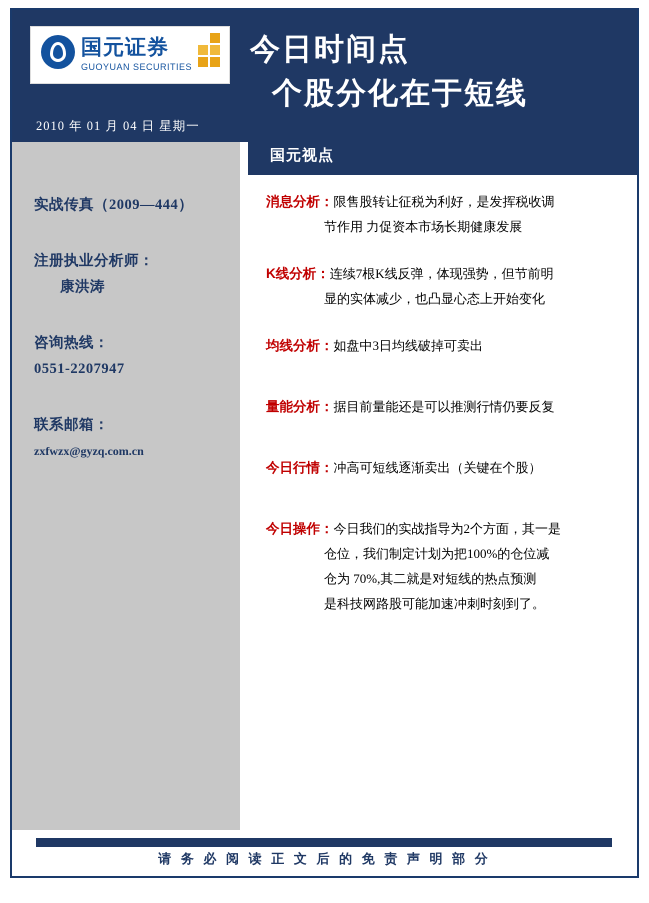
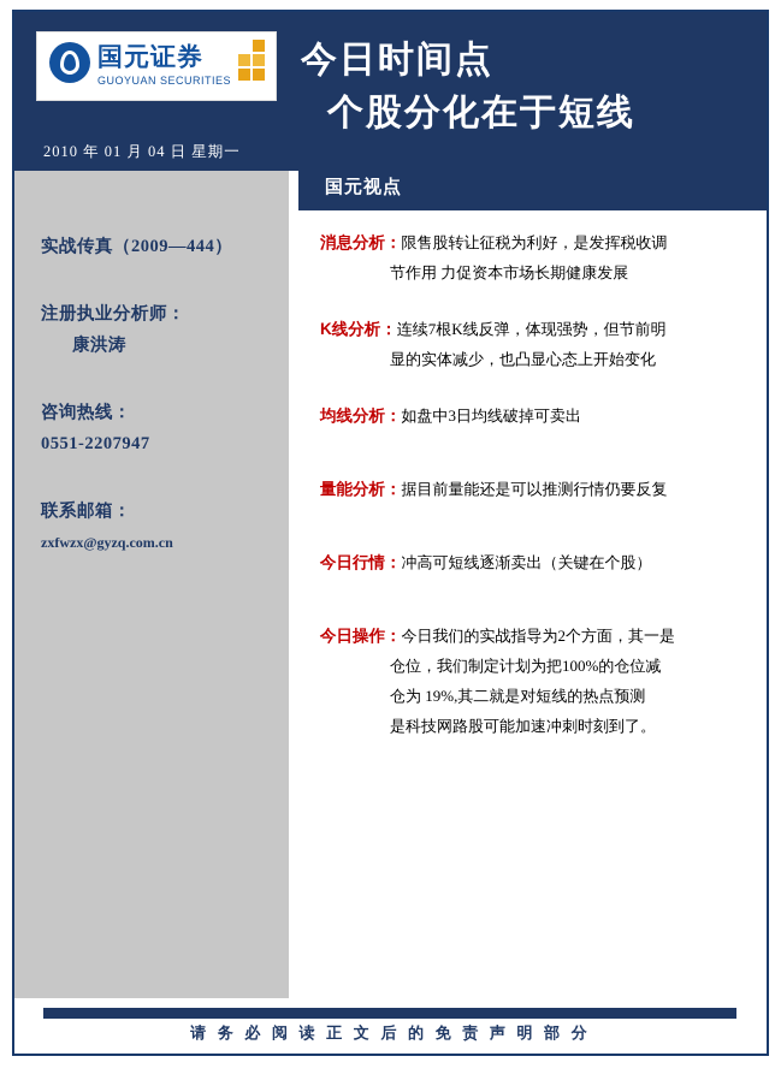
  国元证券
  GUOYUAN SECURITIES
  2010 年 01 月 04 日 星期一
  今日时间点
  个股分化在于短线
  实战传真（2009—444）
  注册执业分析师：
  康洪涛
  咨询热线：
  0551-2207947
  联系邮箱：
  zxfwzx@gyzq.com.cn
  国元视点
  消息分析：限售股转让征税为利好，是发挥税收调
  节作用 力促资本市场长期健康发展
  K线分析：连续7根K线反弹，体现强势，但节前明
  显的实体减少，也凸显心态上开始变化
  均线分析：如盘中3日均线破掉可卖出
  量能分析：据目前量能还是可以推测行情仍要反复
  今日行情：冲高可短线逐渐卖出（关键在个股）
  今日操作：今日我们的实战指导为2个方面，其一是
  仓位，我们制定计划为把100%的仓位减
- 仓为 70%,其二就是对短线的热点预测
+ 仓为 19%,其二就是对短线的热点预测
  是科技网路股可能加速冲刺时刻到了。
  请 务 必 阅 读 正 文 后 的 免 责 声 明 部 分
